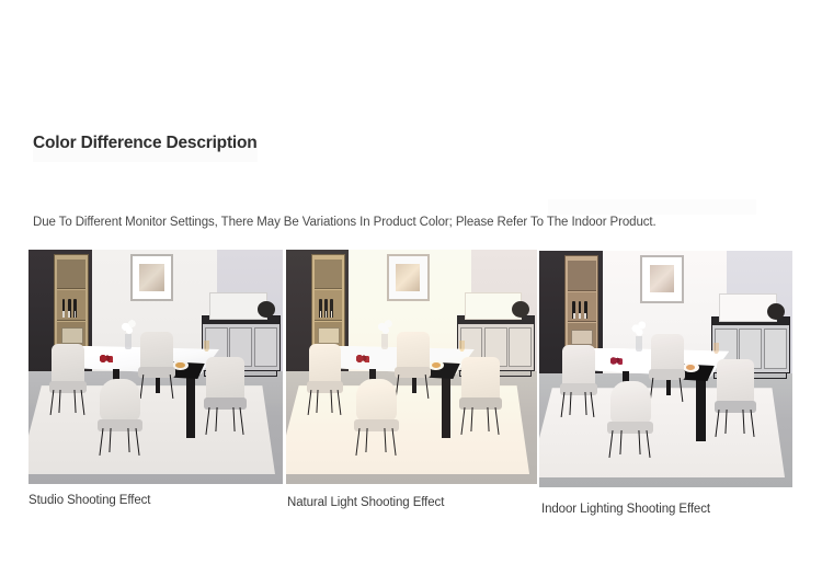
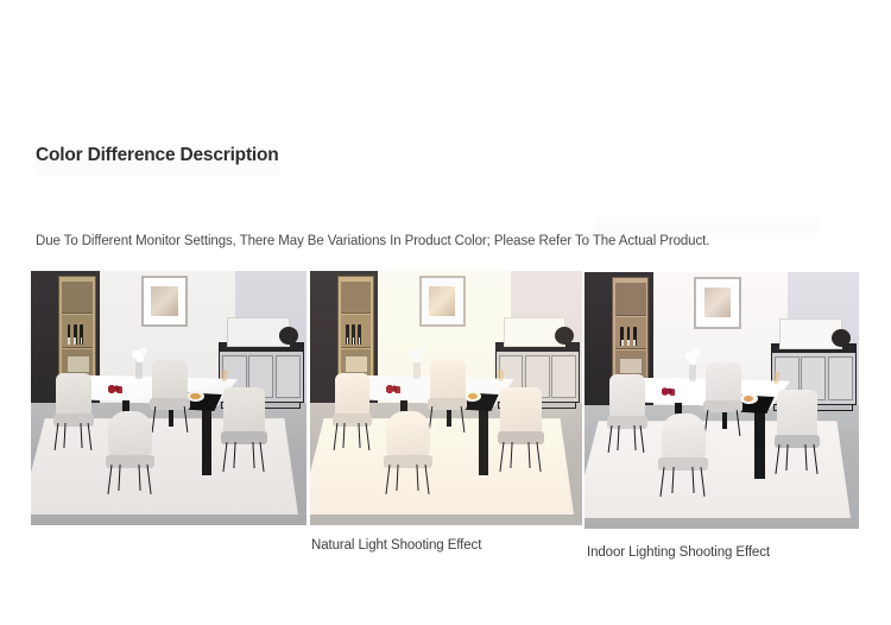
  Color Difference Description
- Due To Different Monitor Settings, There May Be Variations In Product Color; Please Refer To The Indoor Product.
+ Due To Different Monitor Settings, There May Be Variations In Product Color; Please Refer To The Actual Product.
- Studio Shooting Effect
  Natural Light Shooting Effect
  Indoor Lighting Shooting Effect
